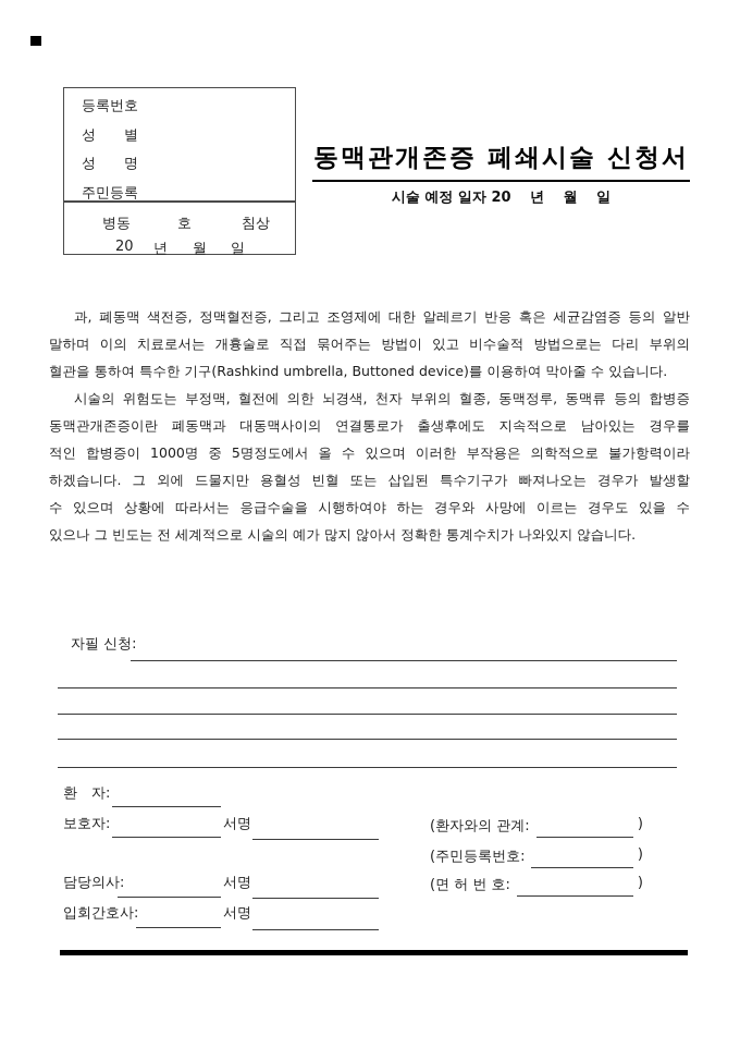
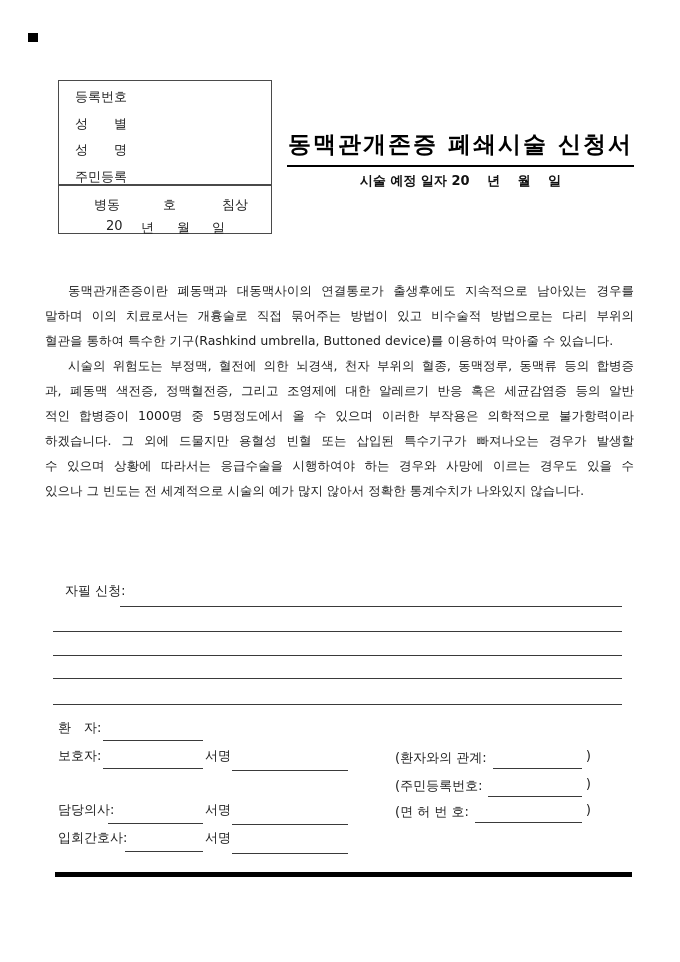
  등록번호
  성 별
  성 명
  주민등록
  병동
  호
  침상
  20
  년
  월
  일
  동맥관개존증 폐쇄시술 신청서
  시술 예정 일자 20 년 월 일
- 과, 폐동맥 색전증, 정맥혈전증, 그리고 조영제에 대한 알레르기 반응 혹은 세균감염증 등의 알반
+ 동맥관개존증이란 폐동맥과 대동맥사이의 연결통로가 출생후에도 지속적으로 남아있는 경우를
  말하며 이의 치료로서는 개흉술로 직접 묶어주는 방법이 있고 비수술적 방법으로는 다리 부위의
  혈관을 통하여 특수한 기구(Rashkind umbrella, Buttoned device)를 이용하여 막아줄 수 있습니다.
  시술의 위험도는 부정맥, 혈전에 의한 뇌경색, 천자 부위의 혈종, 동맥정루, 동맥류 등의 합병증
- 동맥관개존증이란 폐동맥과 대동맥사이의 연결통로가 출생후에도 지속적으로 남아있는 경우를
+ 과, 폐동맥 색전증, 정맥혈전증, 그리고 조영제에 대한 알레르기 반응 혹은 세균감염증 등의 알반
  적인 합병증이 1000명 중 5명정도에서 올 수 있으며 이러한 부작용은 의학적으로 불가항력이라
  하겠습니다. 그 외에 드물지만 용혈성 빈혈 또는 삽입된 특수기구가 빠져나오는 경우가 발생할
  수 있으며 상황에 따라서는 응급수술을 시행하여야 하는 경우와 사망에 이르는 경우도 있을 수
  있으나 그 빈도는 전 세계적으로 시술의 예가 많지 않아서 정확한 통계수치가 나와있지 않습니다.
  자필 신청:
  환 자:
  보호자:
  서명
  (환자와의 관계:
  )
  (주민등록번호:
  )
  담당의사:
  서명
  (면 허 번 호:
  )
  입회간호사:
  서명
